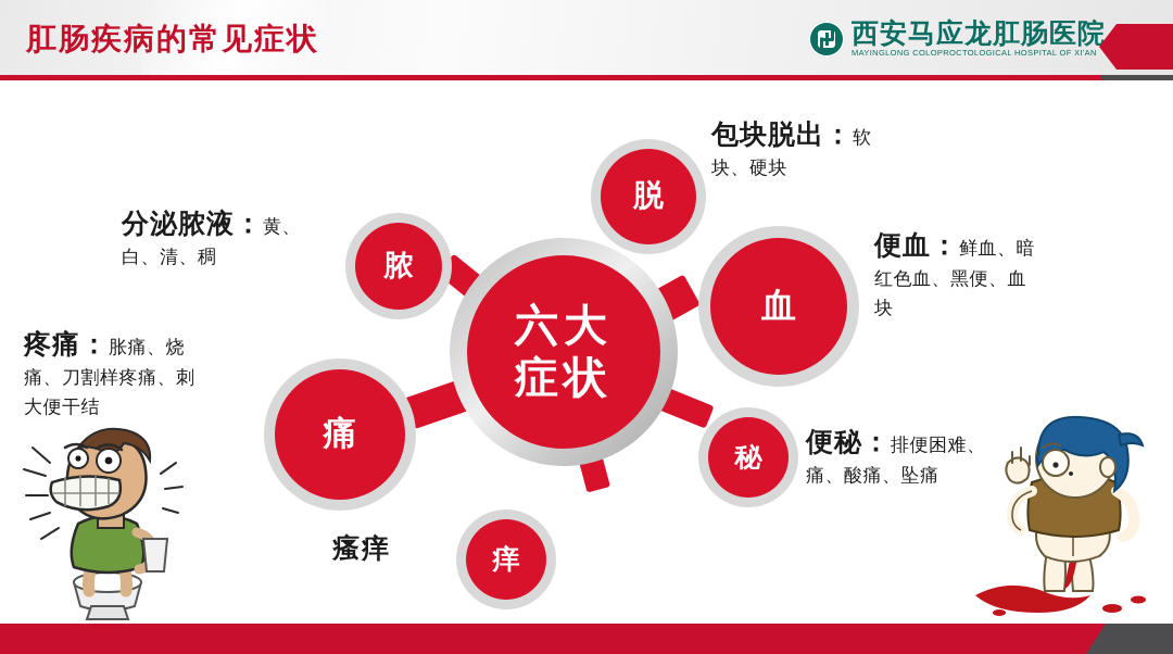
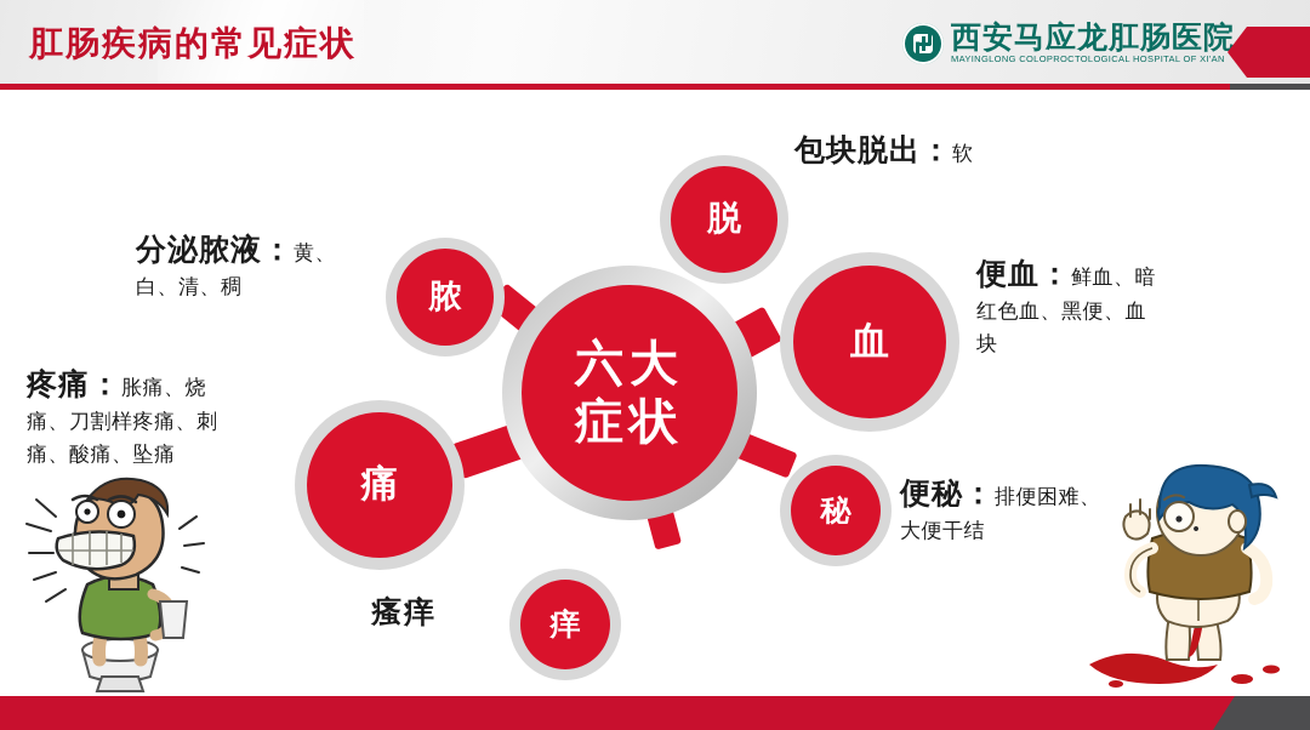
  肛肠疾病的常见症状
  西安马应龙肛肠医院
  MAYINGLONG COLOPROCTOLOGICAL HOSPITAL OF XI'AN
  脱
  血
  秘
  痒
  痛
  脓
  六大
  症状
  包块脱出：软
- 块、硬块
  便血：鲜血、暗
  红色血、黑便、血
  块
  便秘：排便困难、
- 痛、酸痛、坠痛
+ 大便干结
  分泌脓液：黄、
  白、清、稠
  疼痛：胀痛、烧
  痛、刀割样疼痛、刺
- 大便干结
+ 痛、酸痛、坠痛
  瘙痒
